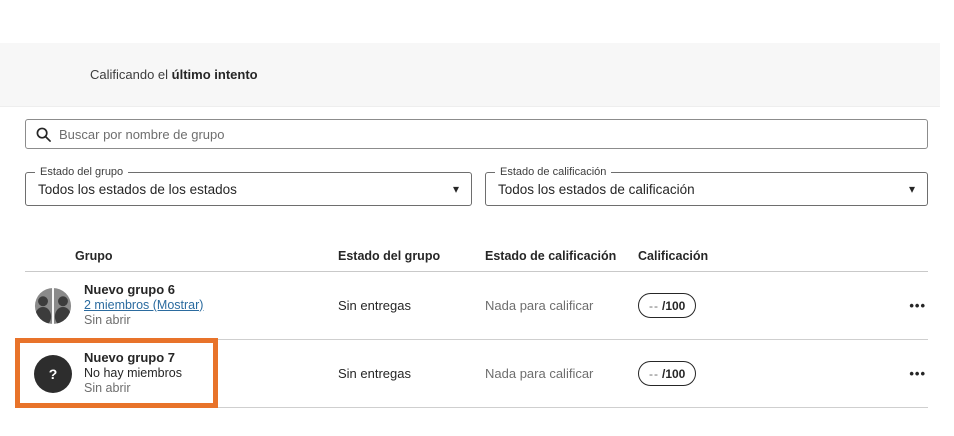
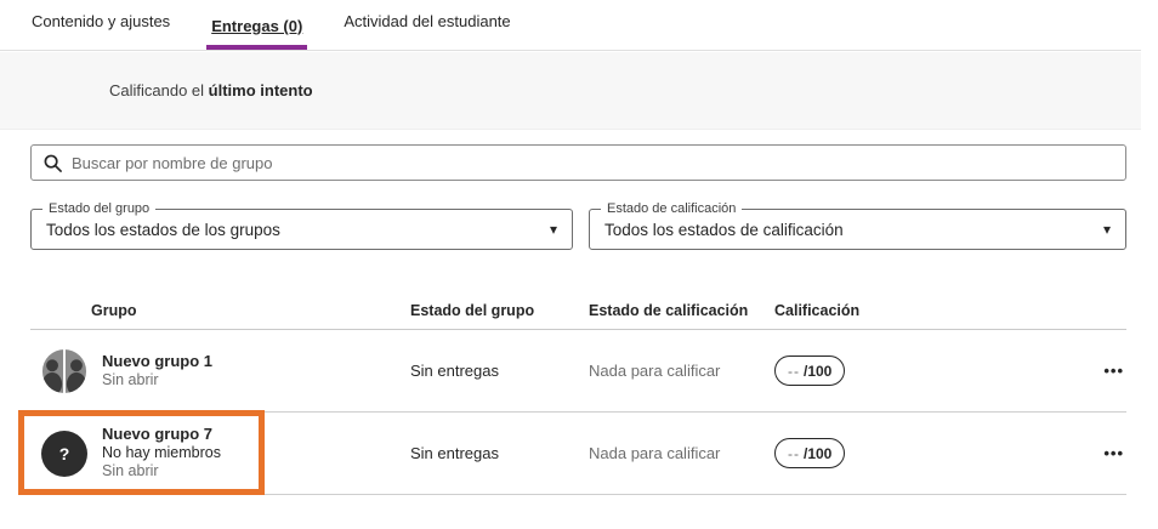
+ Contenido y ajustes
+ Entregas (0)
+ Actividad del estudiante
  Calificando el último intento
  Buscar por nombre de grupo
  Estado del grupo
- Todos los estados de los estados
+ Todos los estados de los grupos
  ▾
  Estado de calificación
  Todos los estados de calificación
  ▾
  Grupo
  Estado del grupo
  Estado de calificación
  Calificación
- Nuevo grupo 6
+ Nuevo grupo 1
- 2 miembros (Mostrar)
  Sin abrir
  Sin entregas
  Nada para calificar
  --
  /100
  •••
  ?
  Nuevo grupo 7
  No hay miembros
  Sin abrir
  Sin entregas
  Nada para calificar
  --
  /100
  •••
